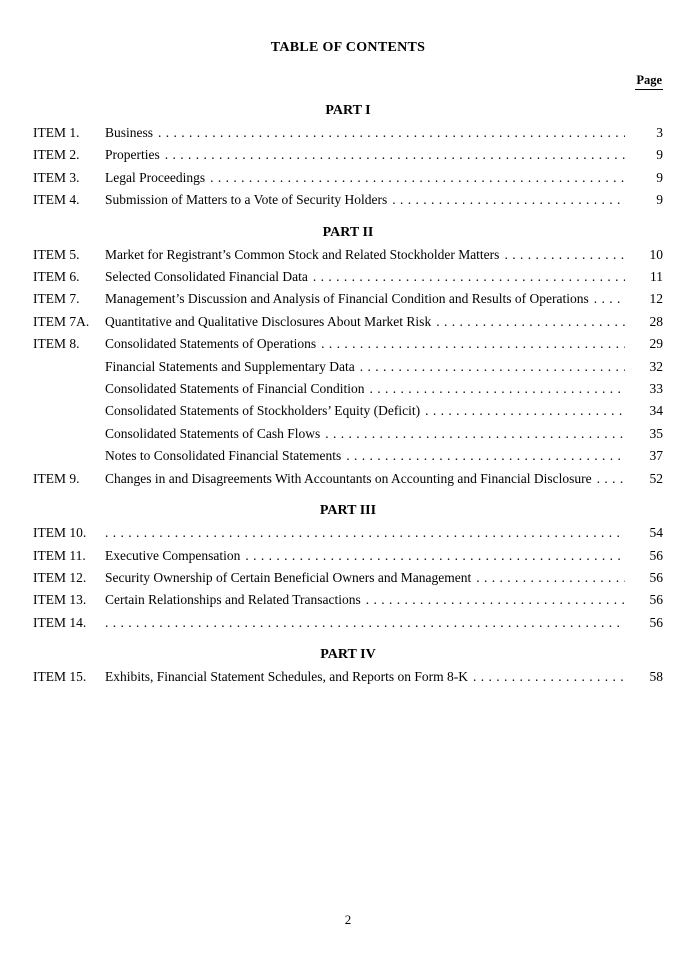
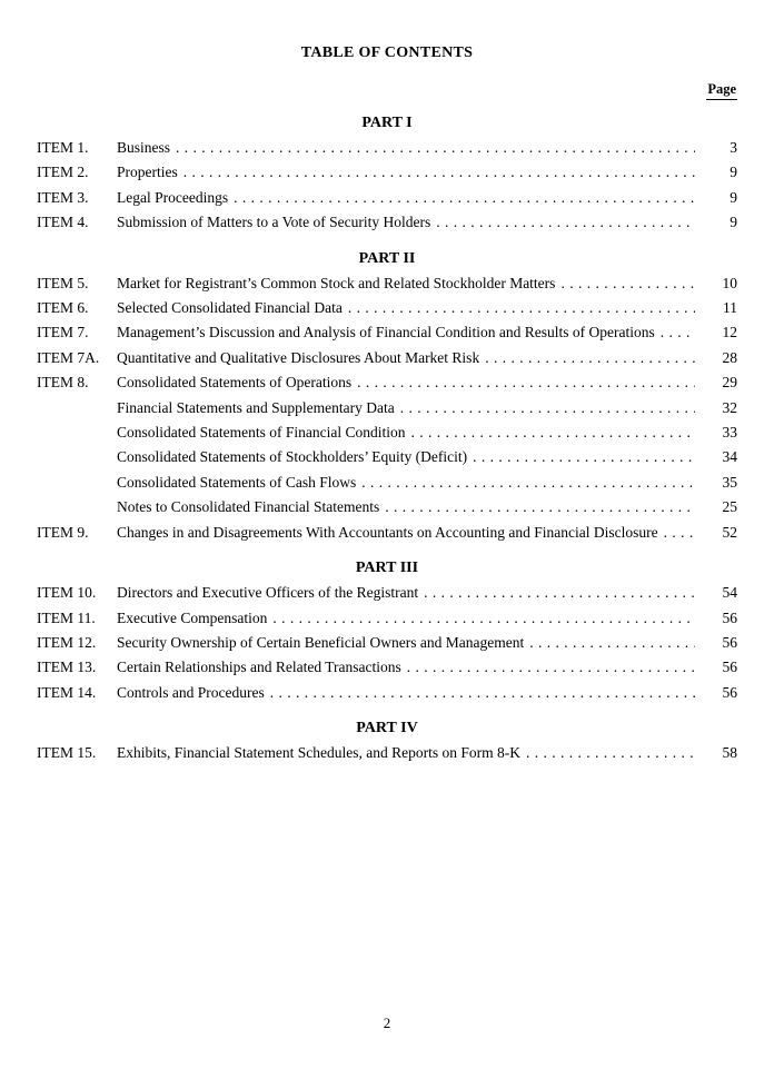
  TABLE OF CONTENTS
  Page
  PART I
  ITEM 1.
  Business
  3
  ITEM 2.
  Properties
  9
  ITEM 3.
  Legal Proceedings
  9
  ITEM 4.
  Submission of Matters to a Vote of Security Holders
  9
  PART II
  ITEM 5.
  Market for Registrant’s Common Stock and Related Stockholder Matters
  10
  ITEM 6.
  Selected Consolidated Financial Data
  11
  ITEM 7.
  Management’s Discussion and Analysis of Financial Condition and Results of Operations
  12
  ITEM 7A.
  Quantitative and Qualitative Disclosures About Market Risk
  28
  ITEM 8.
  Consolidated Statements of Operations
  29
  Financial Statements and Supplementary Data
  32
  Consolidated Statements of Financial Condition
  33
  Consolidated Statements of Stockholders’ Equity (Deficit)
  34
  Consolidated Statements of Cash Flows
  35
  Notes to Consolidated Financial Statements
- 37
+ 25
  ITEM 9.
  Changes in and Disagreements With Accountants on Accounting and Financial Disclosure
  52
  PART III
  ITEM 10.
+ Directors and Executive Officers of the Registrant
  54
  ITEM 11.
  Executive Compensation
  56
  ITEM 12.
  Security Ownership of Certain Beneficial Owners and Management
  56
  ITEM 13.
  Certain Relationships and Related Transactions
  56
  ITEM 14.
+ Controls and Procedures
  56
  PART IV
  ITEM 15.
  Exhibits, Financial Statement Schedules, and Reports on Form 8-K
  58
  2
